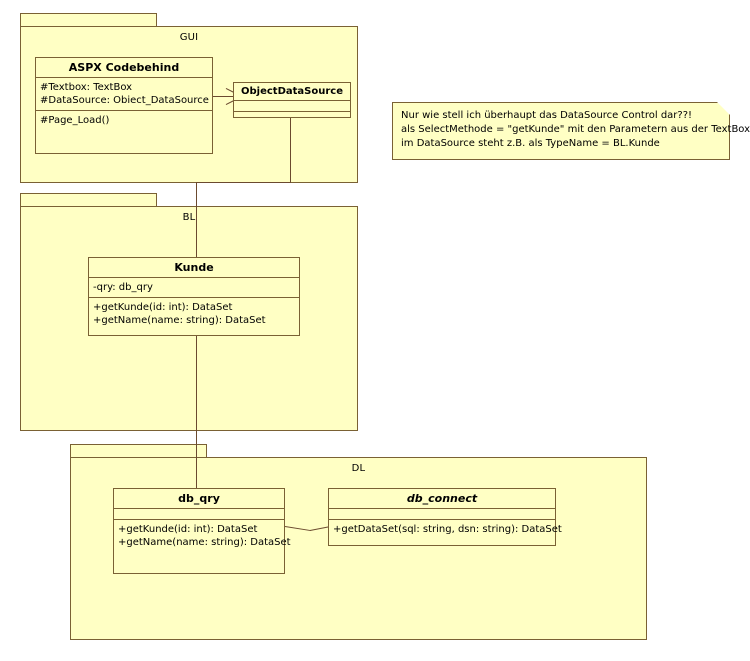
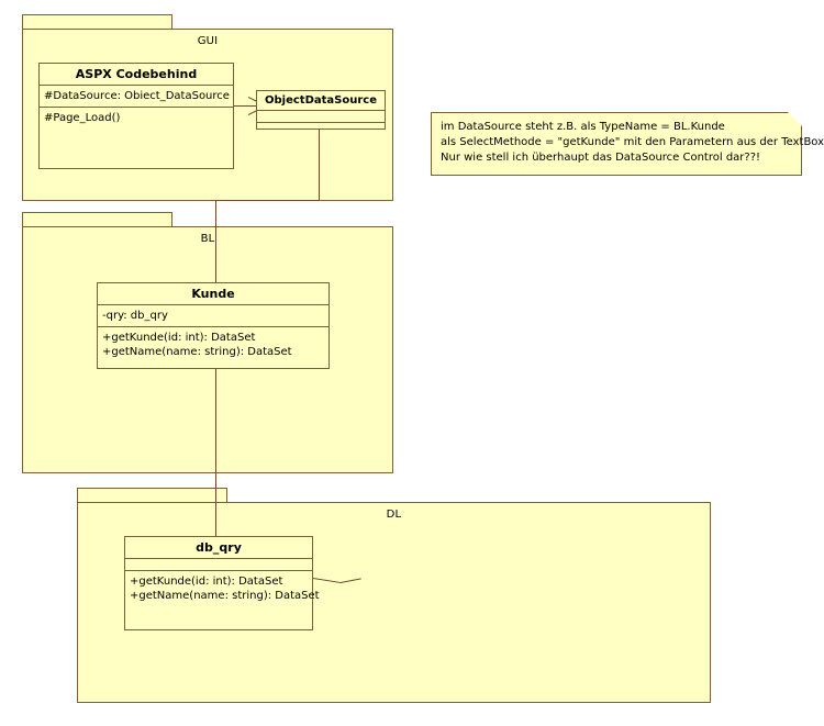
  GUI
  ASPX Codebehind
- #Textbox: TextBox
  #DataSource: Obiect_DataSource
  #Page_Load()
  ObjectDataSource
- Nur wie stell ich überhaupt das DataSource Control dar??!
+ im DataSource steht z.B. als TypeName = BL.Kunde
  als SelectMethode = "getKunde" mit den Parametern aus der TextBox
- im DataSource steht z.B. als TypeName = BL.Kunde
+ Nur wie stell ich überhaupt das DataSource Control dar??!
  BL
  Kunde
  -qry: db_qry
  +getKunde(id: int): DataSet
  +getName(name: string): DataSet
  DL
  db_qry
  +getKunde(id: int): DataSet
  +getName(name: string): DataSet
- db_connect
- +getDataSet(sql: string, dsn: string): DataSet
